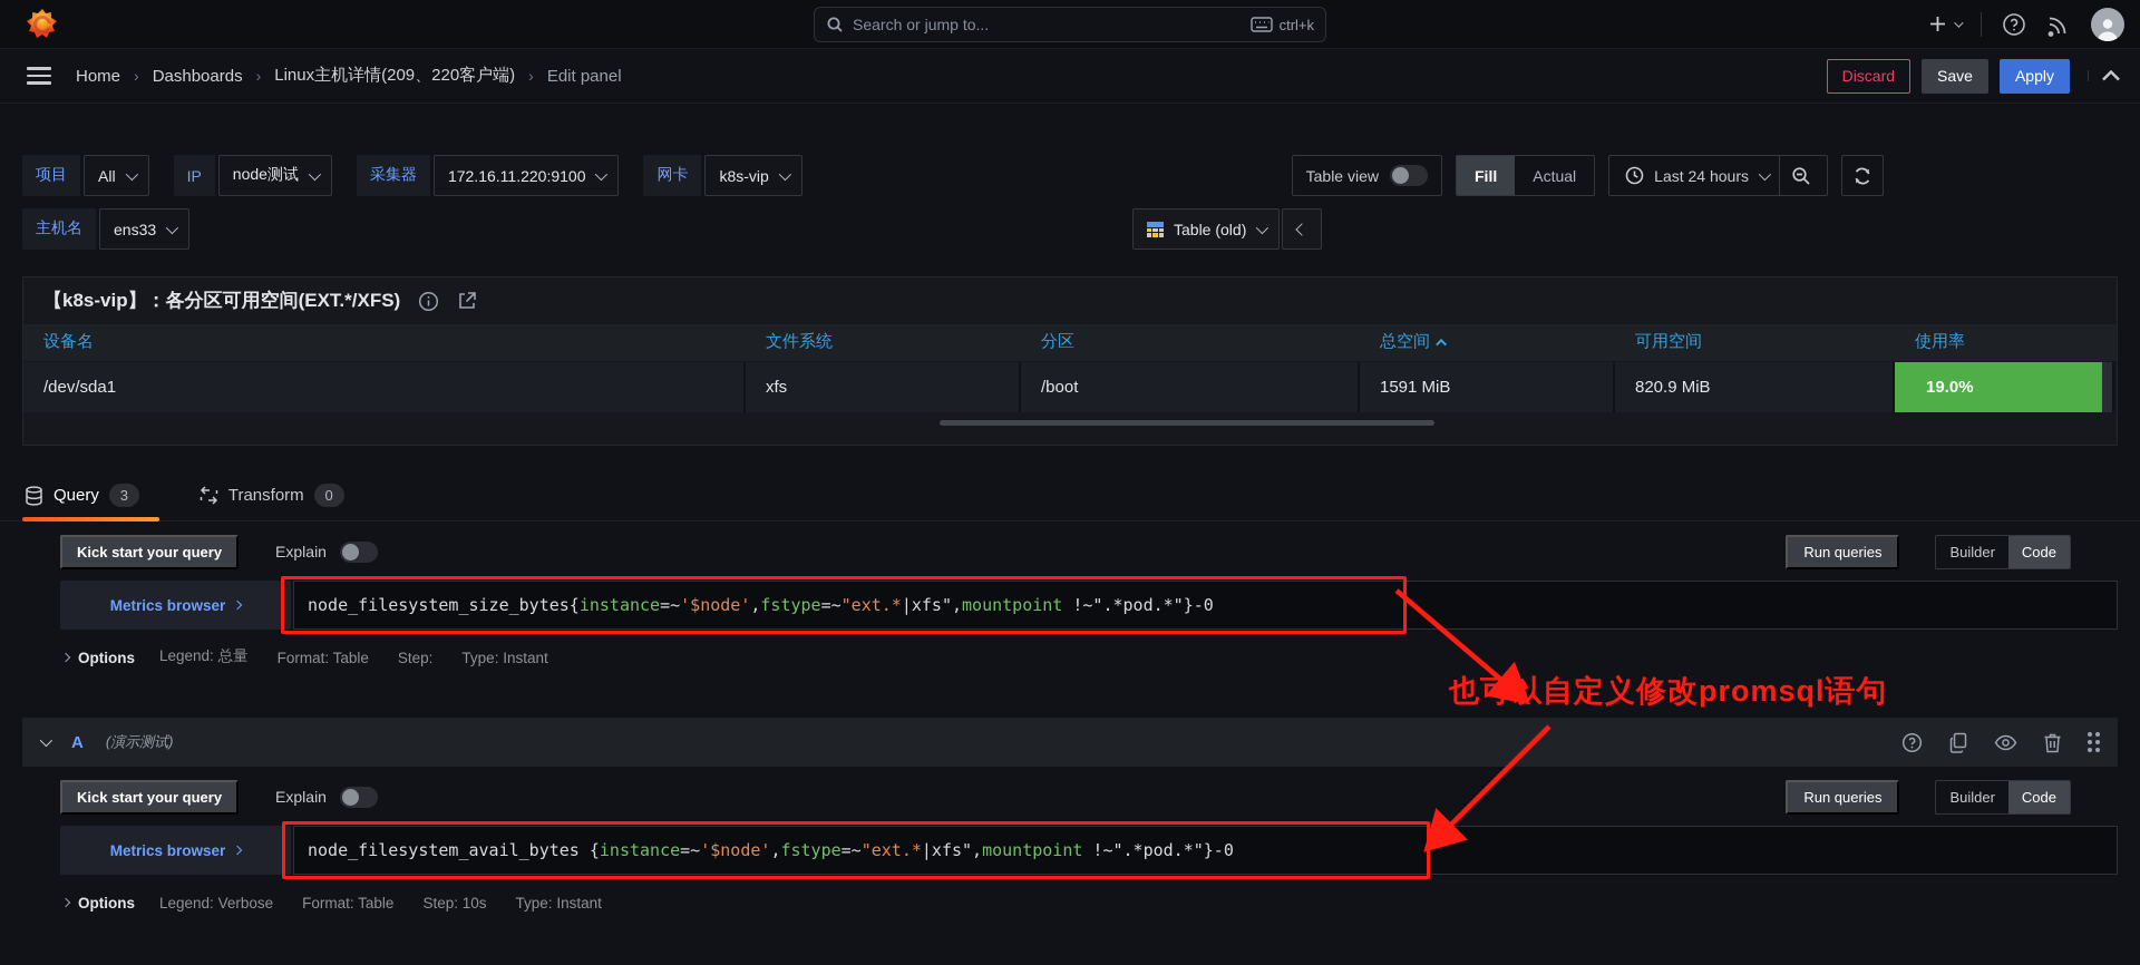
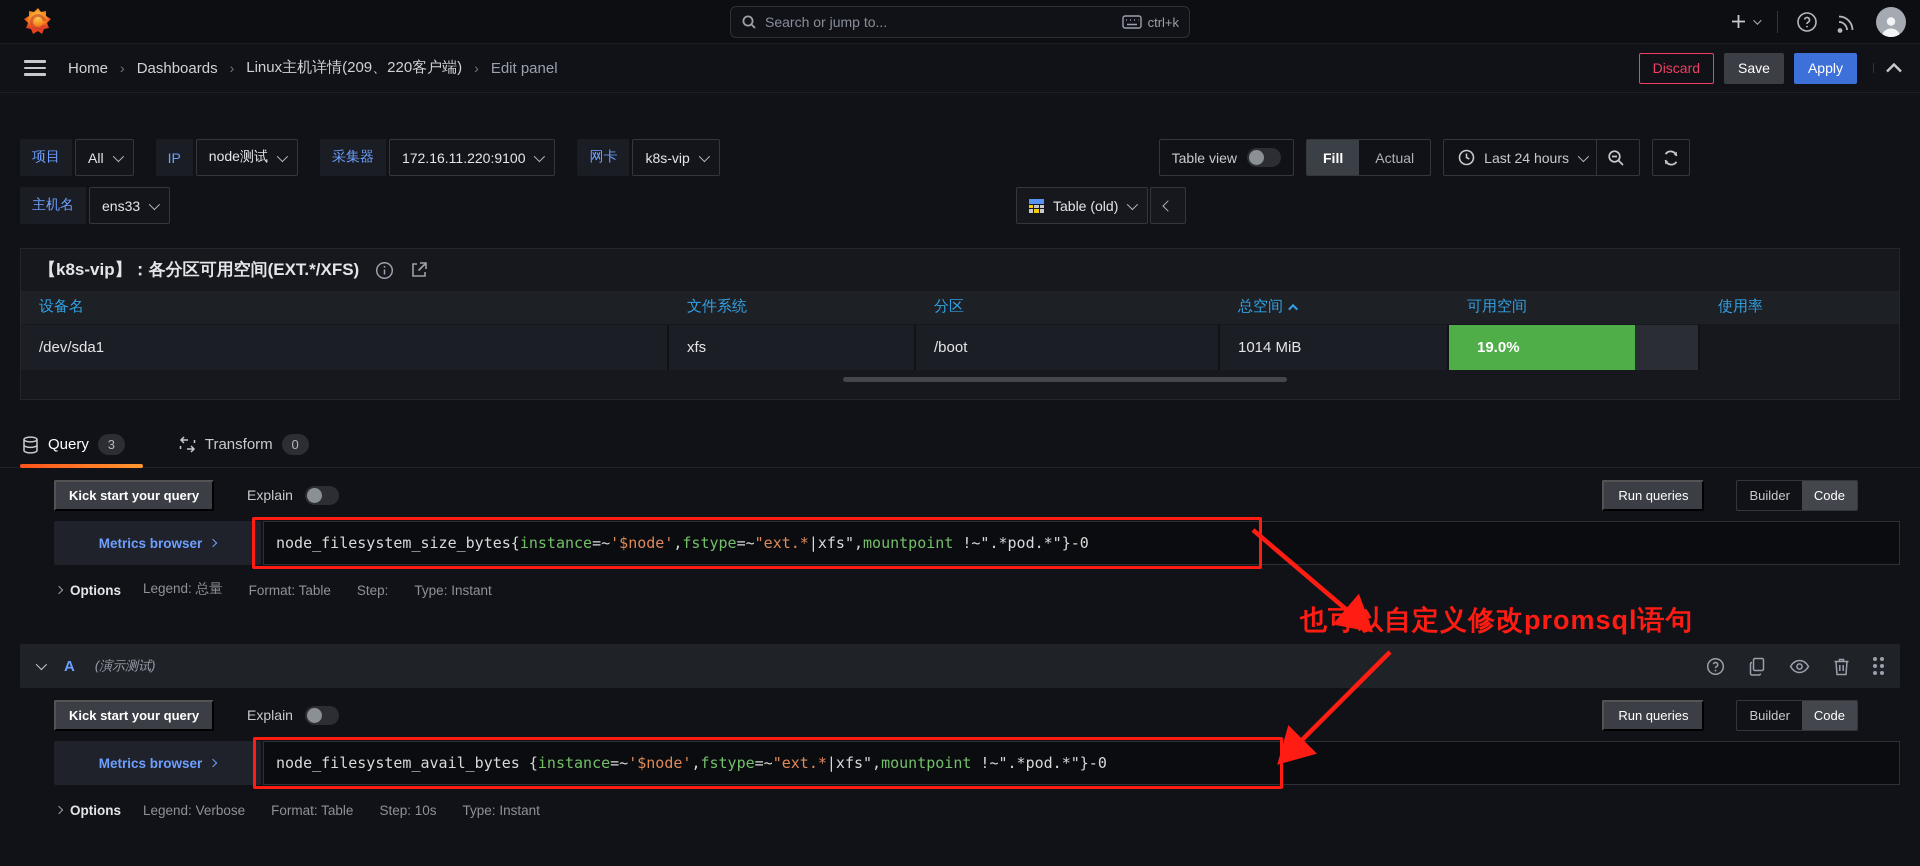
  Search or jump to...
  ctrl+k
  Home
  ›
  Dashboards
  ›
  Linux主机详情(209、220客户端)
  ›
  Edit panel
  Discard
  Save
  Apply
  项目
  All
  IP
  node测试
  采集器
  172.16.11.220:9100
  网卡
  k8s-vip
  Table view
  Fill
  Actual
  Last 24 hours
  主机名
  ens33
  Table (old)
  【k8s-vip】：各分区可用空间(EXT.*/XFS)
  设备名
  文件系统
  分区
  总空间
  可用空间
  使用率
  /dev/sda1
  xfs
  /boot
- 1591 MiB
+ 1014 MiB
- 820.9 MiB
  19.0%
  Query
  3
  Transform
  0
  Kick start your query
  Explain
  Run queries
  Builder
  Code
  Metrics browser
  node_filesystem_size_bytes{
  instance
  =~
  '$node'
  ,
  fstype
  =~
  "ext.*
  |xfs",
  mountpoint
  !~".*pod.*"}-0
  Options
  Legend: 总量
  Format: Table
  Step:
  Type: Instant
  A
  (演示测试)
  Kick start your query
  Explain
  Run queries
  Builder
  Code
  Metrics browser
  node_filesystem_avail_bytes {
  instance
  =~
  '$node'
  ,
  fstype
  =~
  "ext.*
  |xfs",
  mountpoint
  !~".*pod.*"}-0
  Options
  Legend: Verbose
  Format: Table
  Step: 10s
  Type: Instant
  也可以自定义修改promsql语句
